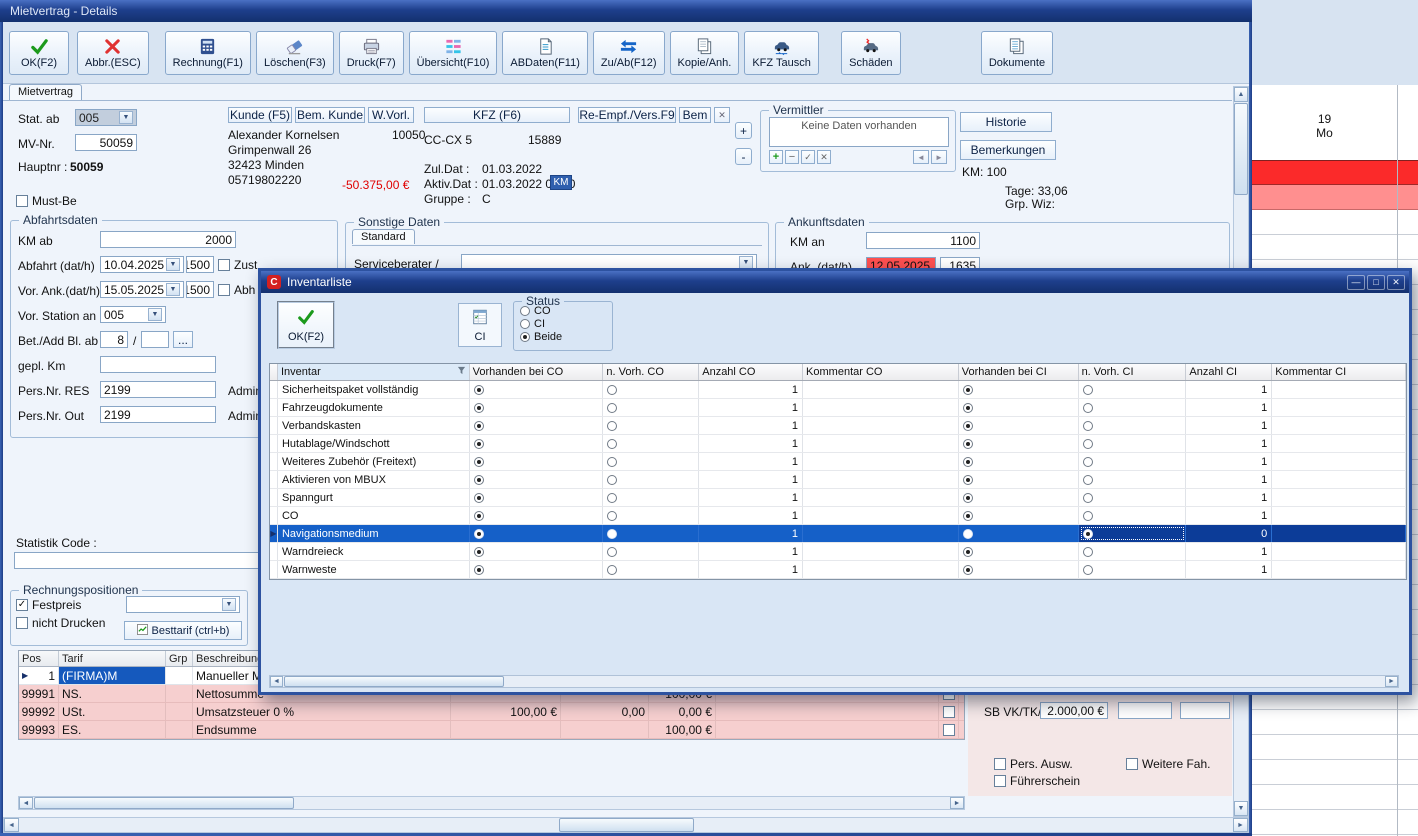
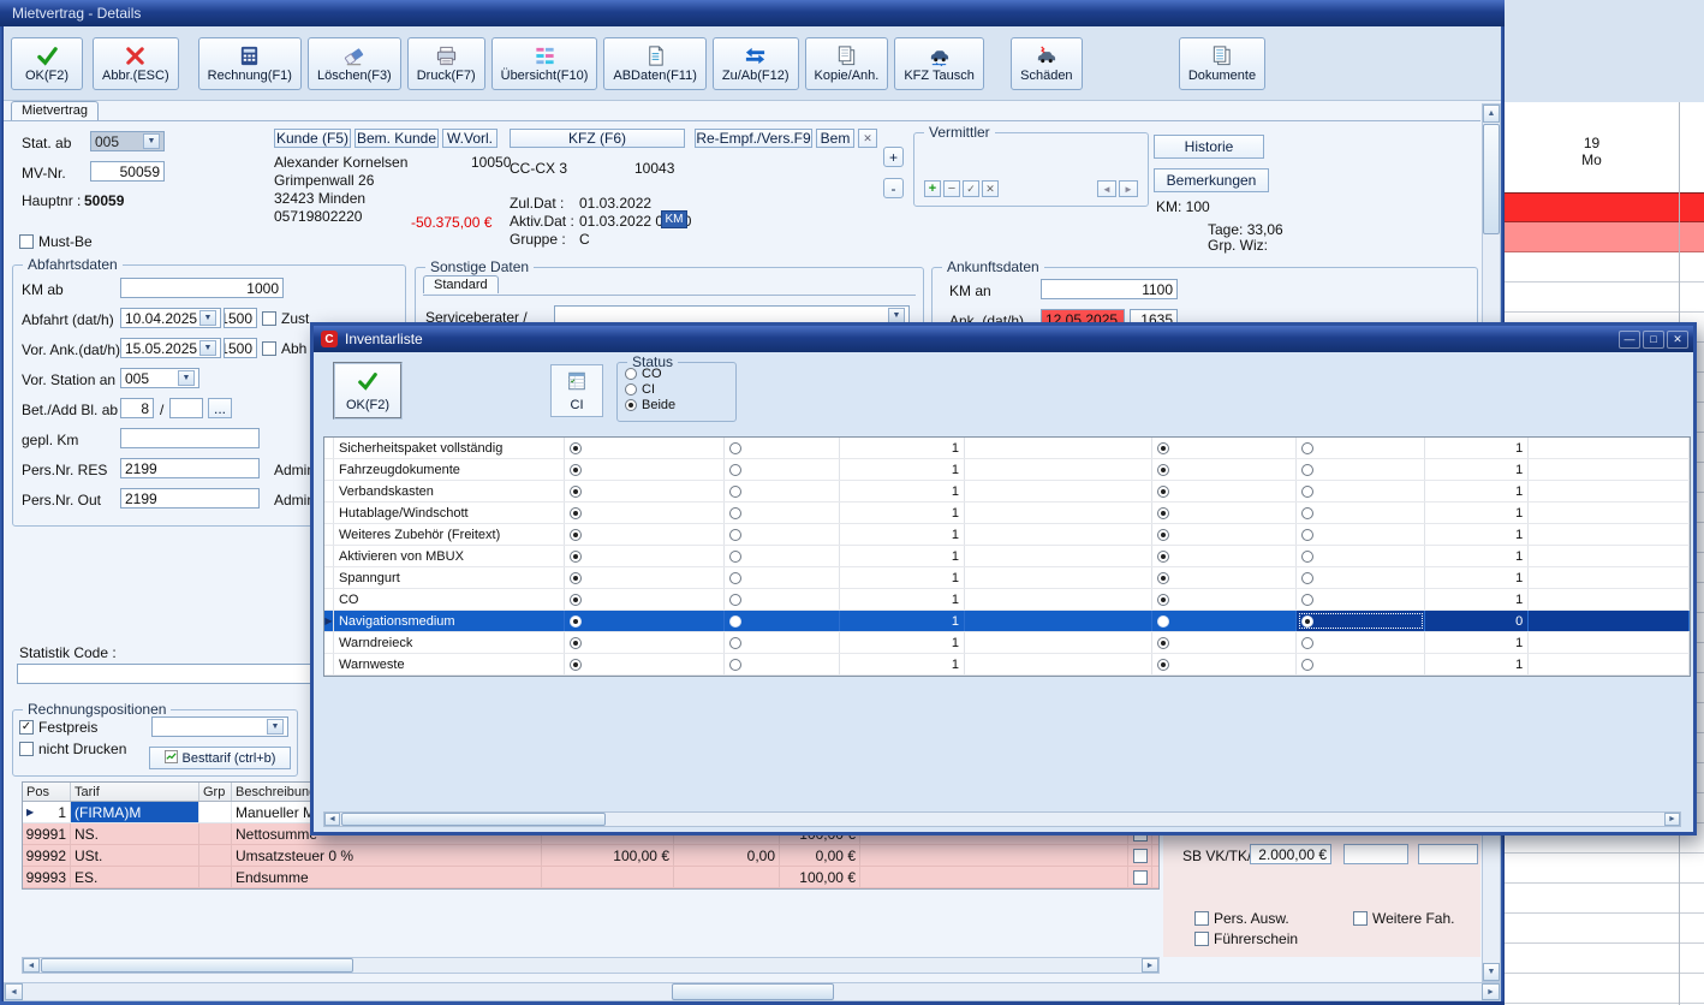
  19
  Mo
  Mietvertrag - Details
  OK(F2)
  Abbr.(ESC)
  Rechnung(F1)
  Löschen(F3)
  Druck(F7)
  Übersicht(F10)
  ABDaten(F11)
  Zu/Ab(F12)
  Kopie/Anh.
  KFZ Tausch
  Schäden
  Dokumente
  Mietvertrag
  Stat. ab
  005
  MV-Nr.
  50059
  Hauptnr :
  50059
  Must-Be
  Abfahrtsdaten
  KM ab
- 2000
+ 1000
  Abfahrt (dat/h)
  10.04.2025
  1500
  Zust
  Vor. Ank.(dat/h)
  15.05.2025
  1500
  Abh
  Vor. Station an
  005
  Bet./Add Bl. ab
  8
  /
  ...
  gepl. Km
  Pers.Nr. RES
  2199
  Pers.Nr. Out
  2199
  Statistik Code :
  Rechnungspositionen
  ✓
  Festpreis
  nicht Drucken
  Besttarif (ctrl+b)
  Kunde (F5)
  Bem. Kunde
  W.Vorl.
  Alexander Kornelsen
  10050
  Grimpenwall 26
  32423 Minden
  05719802220
  -50.375,00 €
  KFZ (F6)
- CC-CX 5
+ CC-CX 3
- 15889
+ 10043
  Zul.Dat :
  01.03.2022
  Aktiv.Dat :
  01.03.2022 00
  KM
  Gruppe :
  C
  Re-Empf./Vers.F9
  Bem
  ✕
  +
  -
  Vermittler
- Keine Daten vorhanden
  +
  −
  ✓
  ✕
  ◄
  ►
  KM: 100
  Tage: 33,06
  Grp. Wiz:
  Historie
  Bemerkungen
  Sonstige Daten
  Standard
  Serviceberater /
  Ankunftsdaten
  KM an
  1100
  Ank. (dat/h)
  12.05.2025
  1635
  Pos
  Tarif
  Grp
  Beschreibun
  ▶
  1
  (FIRMA)M
  Manueller
  99991
  NS.
  Nettosumm
  99992
  USt.
  Umsatzsteuer 0 %
  100,00 €
  0,00
  0,00 €
  99993
  ES.
  Endsumme
  100,00 €
  SB VK/TK
  2.000,00 €
  Pers. Ausw.
  Weitere Fah.
  Führerschein
  C
  Inventarliste
  —
  □
  ✕
  OK(F2)
  CI
  Status
  CO
  CI
  Beide
- Inventar
- Vorhanden bei CO
- n. Vorh. CO
- Anzahl CO
- Kommentar CO
- Vorhanden bei CI
- n. Vorh. CI
- Anzahl CI
- Kommentar CI
  Sicherheitspaket vollständig
  1
  1
  Fahrzeugdokumente
  1
  1
  Verbandskasten
  1
  1
  Hutablage/Windschott
  1
  1
  Weiteres Zubehör (Freitext)
  1
  1
  Aktivieren von MBUX
  1
  1
  Spanngurt
  1
  1
  CO
  1
  1
  ▶
  Navigationsmedium
  1
  0
  Warndreieck
  1
  1
  Warnweste
  1
  1
